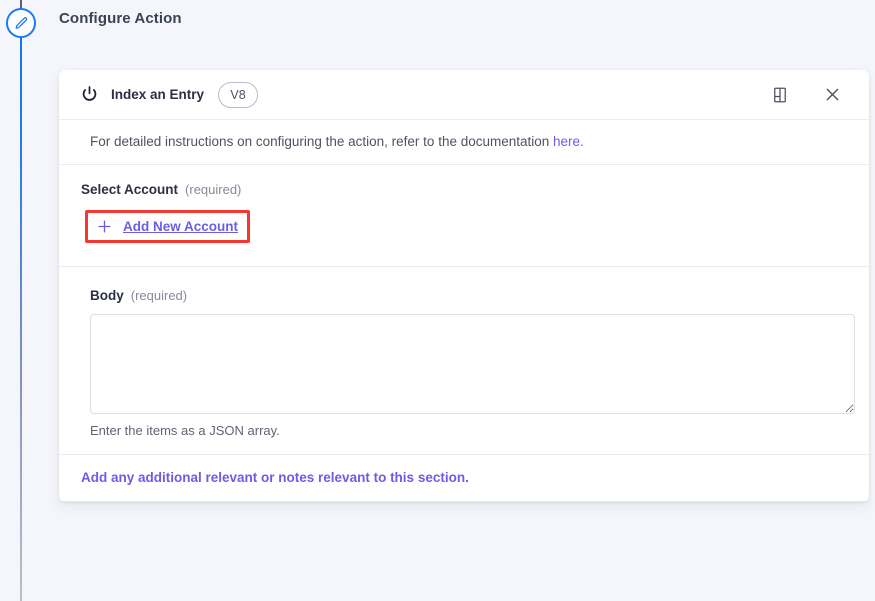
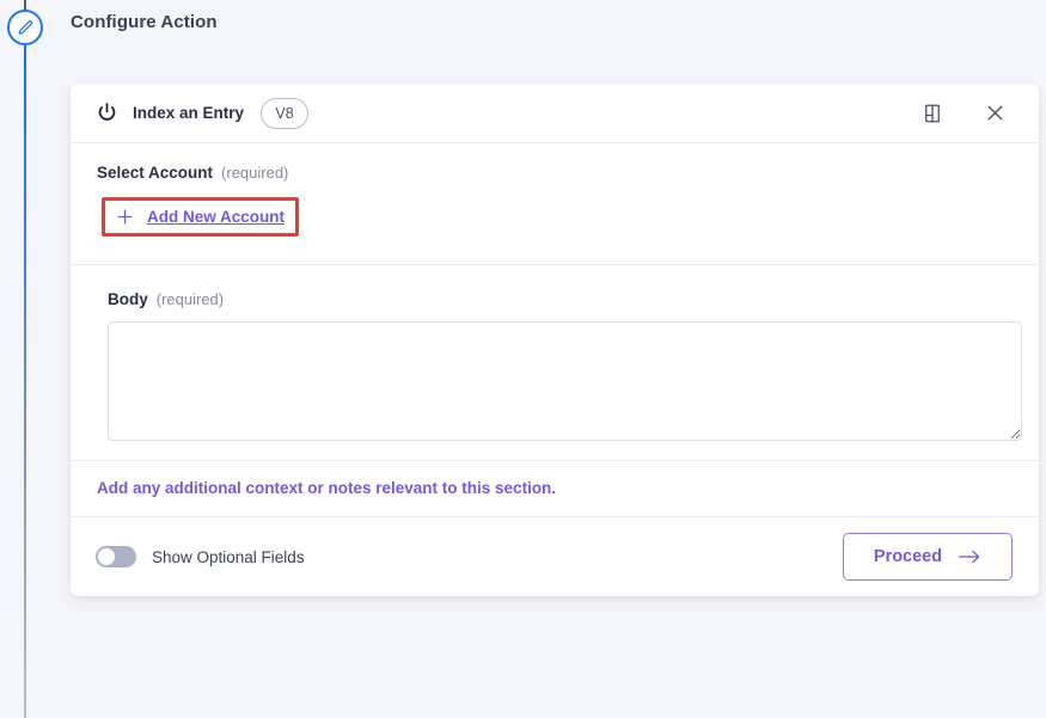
  Configure Action
  Index an Entry
  V8
- For detailed instructions on configuring the action, refer to the documentation here.
  Select Account
  (required)
  Add New Account
  Body
  (required)
- Enter the items as a JSON array.
- Add any additional relevant or notes relevant to this section.
+ Add any additional context or notes relevant to this section.
+ Show Optional Fields
+ Proceed
